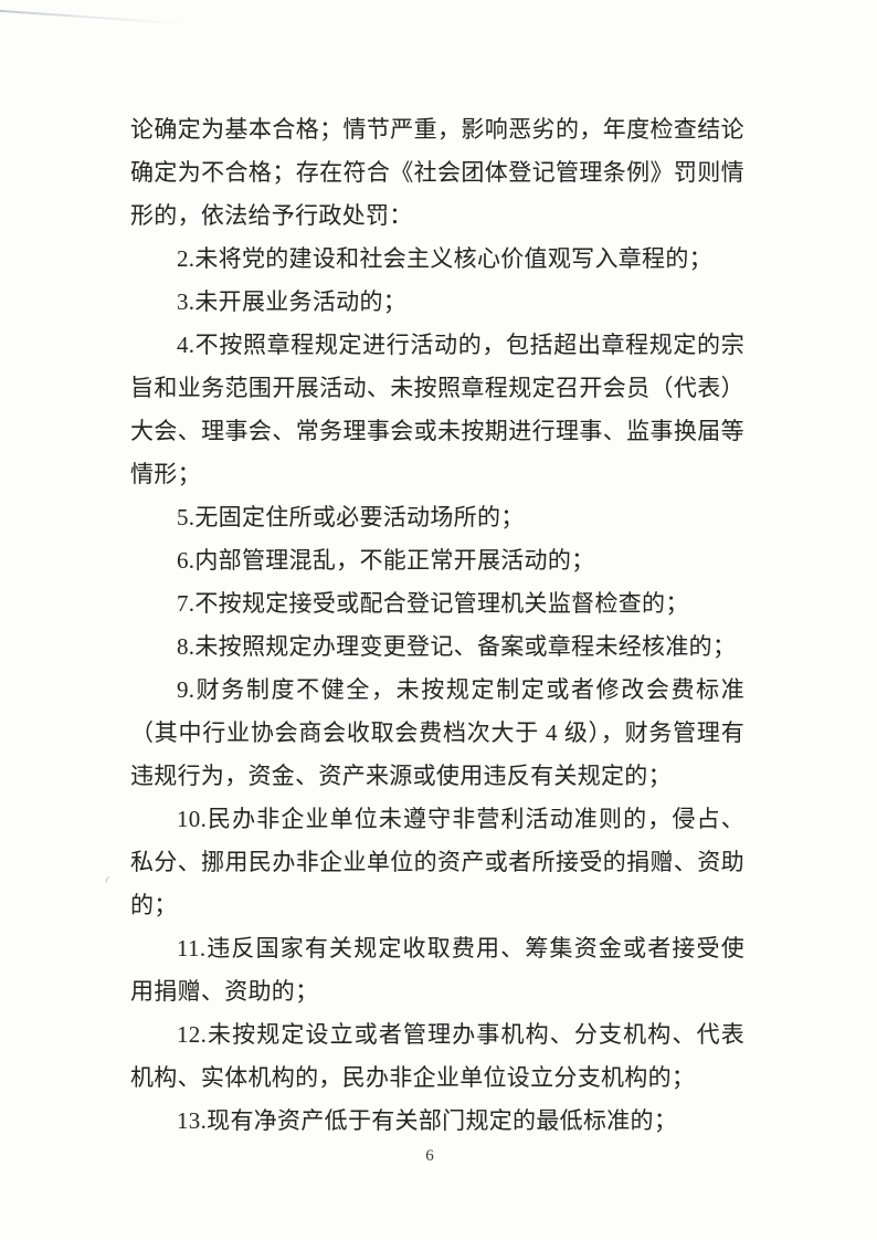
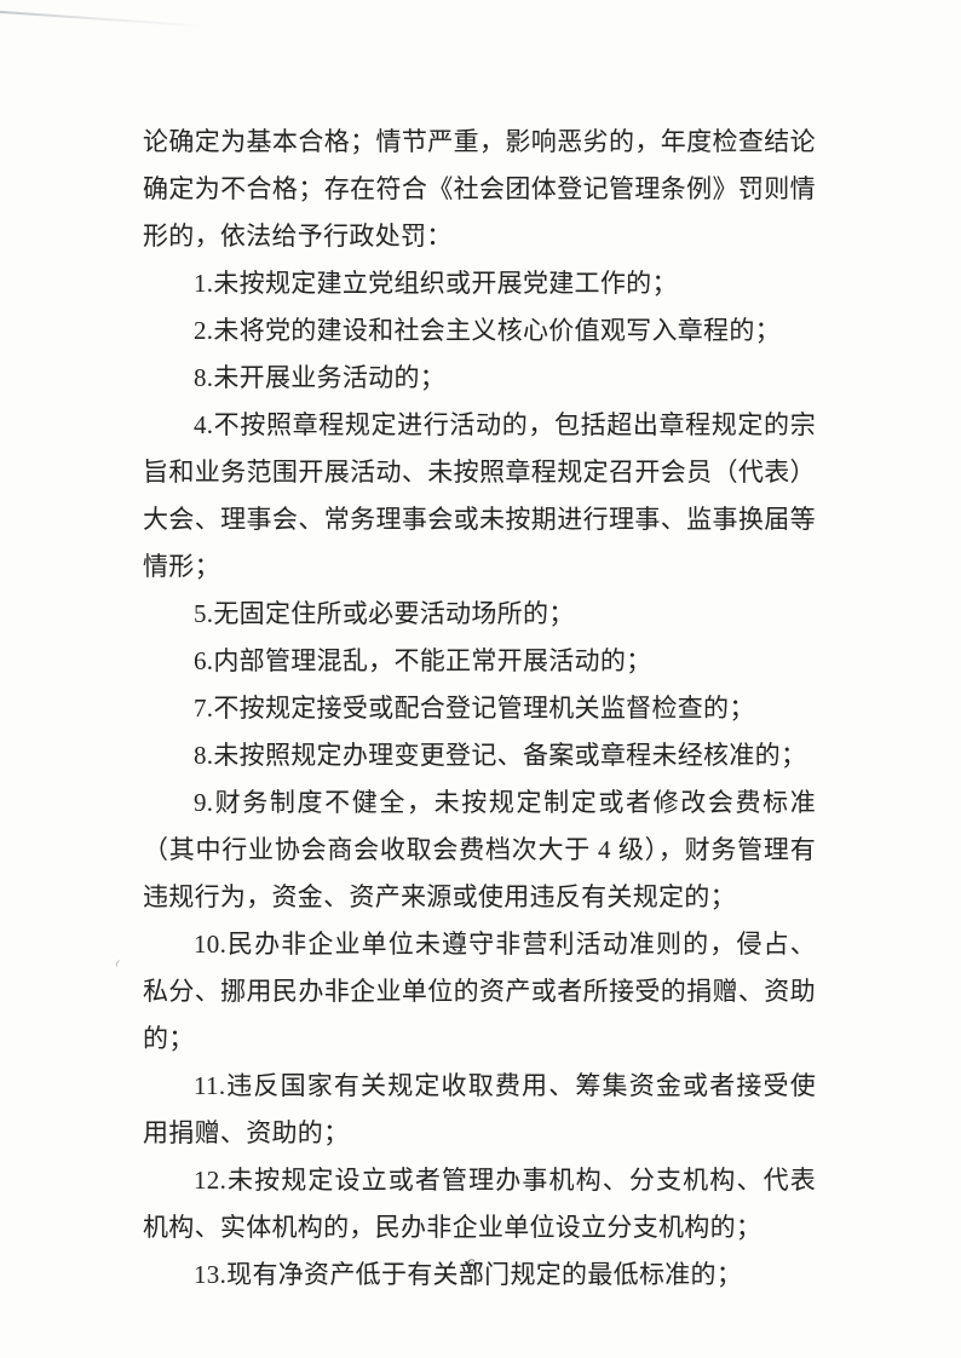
  论确定为基本合格；情节严重，影响恶劣的，年度检查结论确定为不合格；存在符合《社会团体登记管理条例》罚则情形的，依法给予行政处罚：
+ 1.未按规定建立党组织或开展党建工作的；
  2.未将党的建设和社会主义核心价值观写入章程的；
- 3.未开展业务活动的；
+ 8.未开展业务活动的；
  4.不按照章程规定进行活动的，包括超出章程规定的宗旨和业务范围开展活动、未按照章程规定召开会员（代表）大会、理事会、常务理事会或未按期进行理事、监事换届等情形；
  5.无固定住所或必要活动场所的；
  6.内部管理混乱，不能正常开展活动的；
  7.不按规定接受或配合登记管理机关监督检查的；
  8.未按照规定办理变更登记、备案或章程未经核准的；
  9.财务制度不健全，未按规定制定或者修改会费标准（其中行业协会商会收取会费档次大于 4 级），财务管理有违规行为，资金、资产来源或使用违反有关规定的；
  10.民办非企业单位未遵守非营利活动准则的，侵占、私分、挪用民办非企业单位的资产或者所接受的捐赠、资助的；
  11.违反国家有关规定收取费用、筹集资金或者接受使用捐赠、资助的；
  12.未按规定设立或者管理办事机构、分支机构、代表机构、实体机构的，民办非企业单位设立分支机构的；
  13.现有净资产低于有关部门规定的最低标准的；
  6
